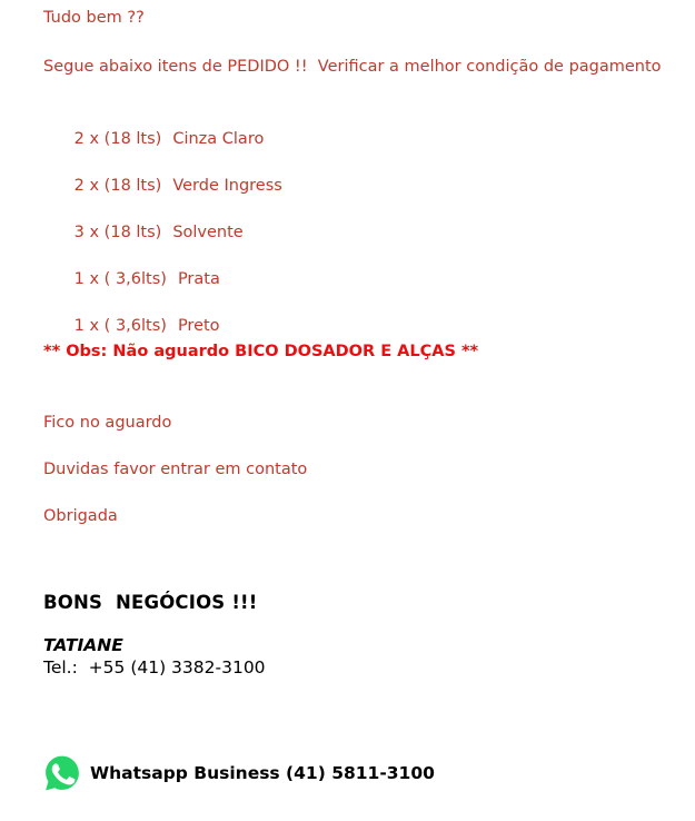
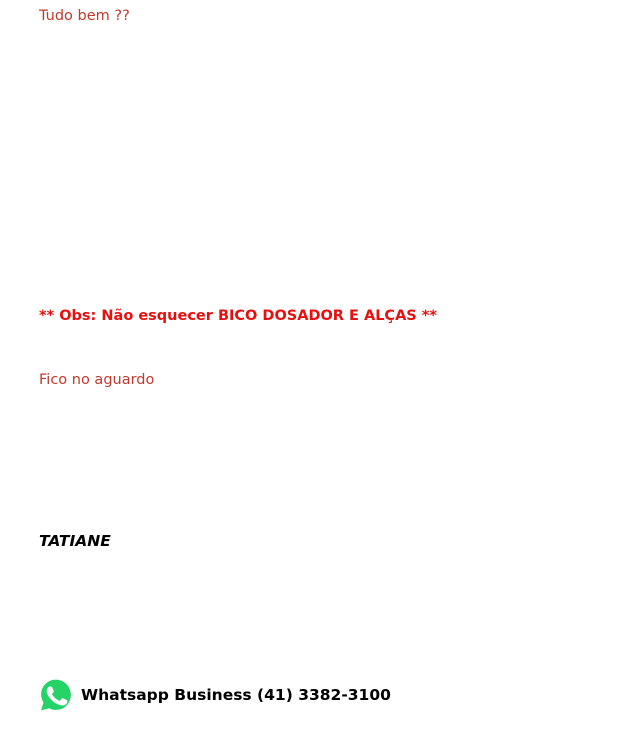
  Tudo bem ??
- Segue abaixo itens de PEDIDO !! Verificar a melhor condição de pagamento
- 2 x (18 lts) Cinza Claro
- 2 x (18 lts) Verde Ingress
- 3 x (18 lts) Solvente
- 1 x ( 3,6lts) Prata
- 1 x ( 3,6lts) Preto
- ** Obs: Não aguardo BICO DOSADOR E ALÇAS **
+ ** Obs: Não esquecer BICO DOSADOR E ALÇAS **
  Fico no aguardo
- Duvidas favor entrar em contato
- Obrigada
- BONS NEGÓCIOS !!!
  TATIANE
- Tel.: +55 (41) 3382-3100
- Whatsapp Business (41) 5811-3100
+ Whatsapp Business (41) 3382-3100
